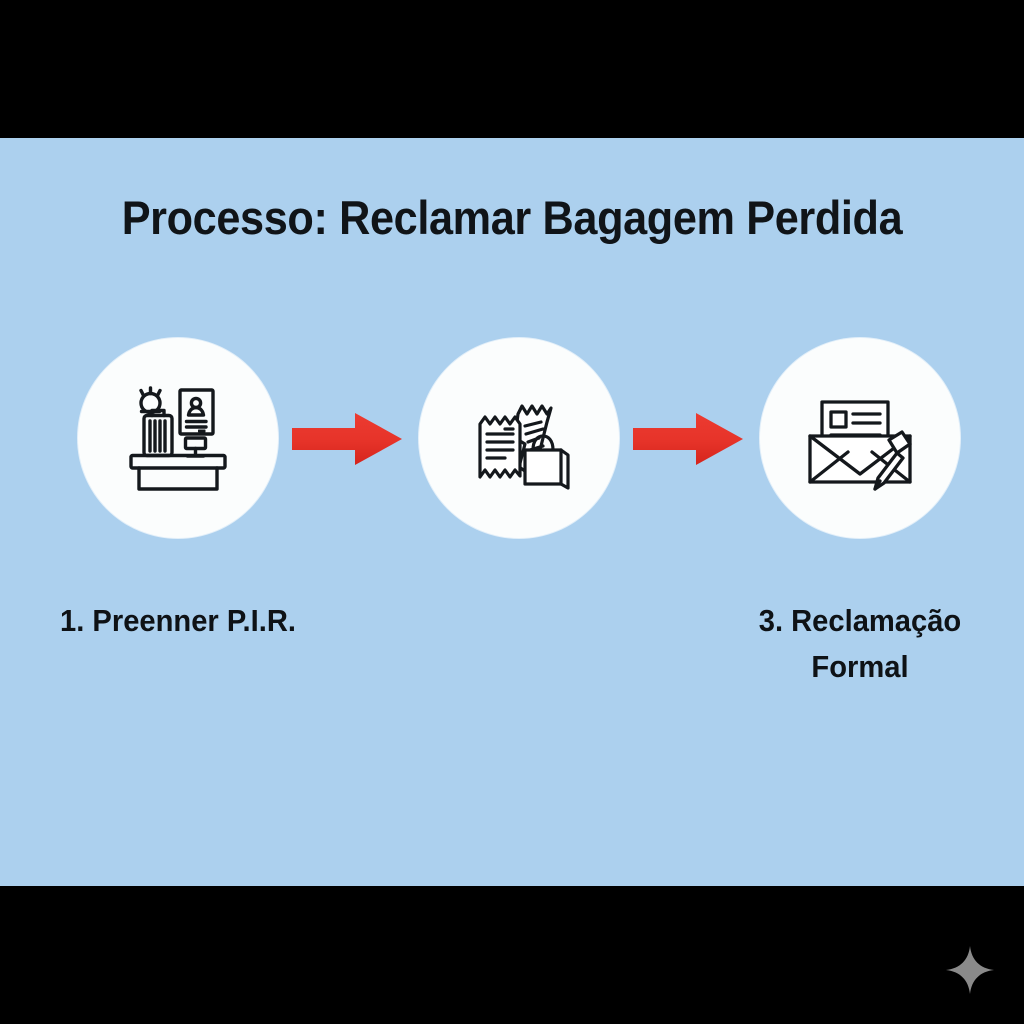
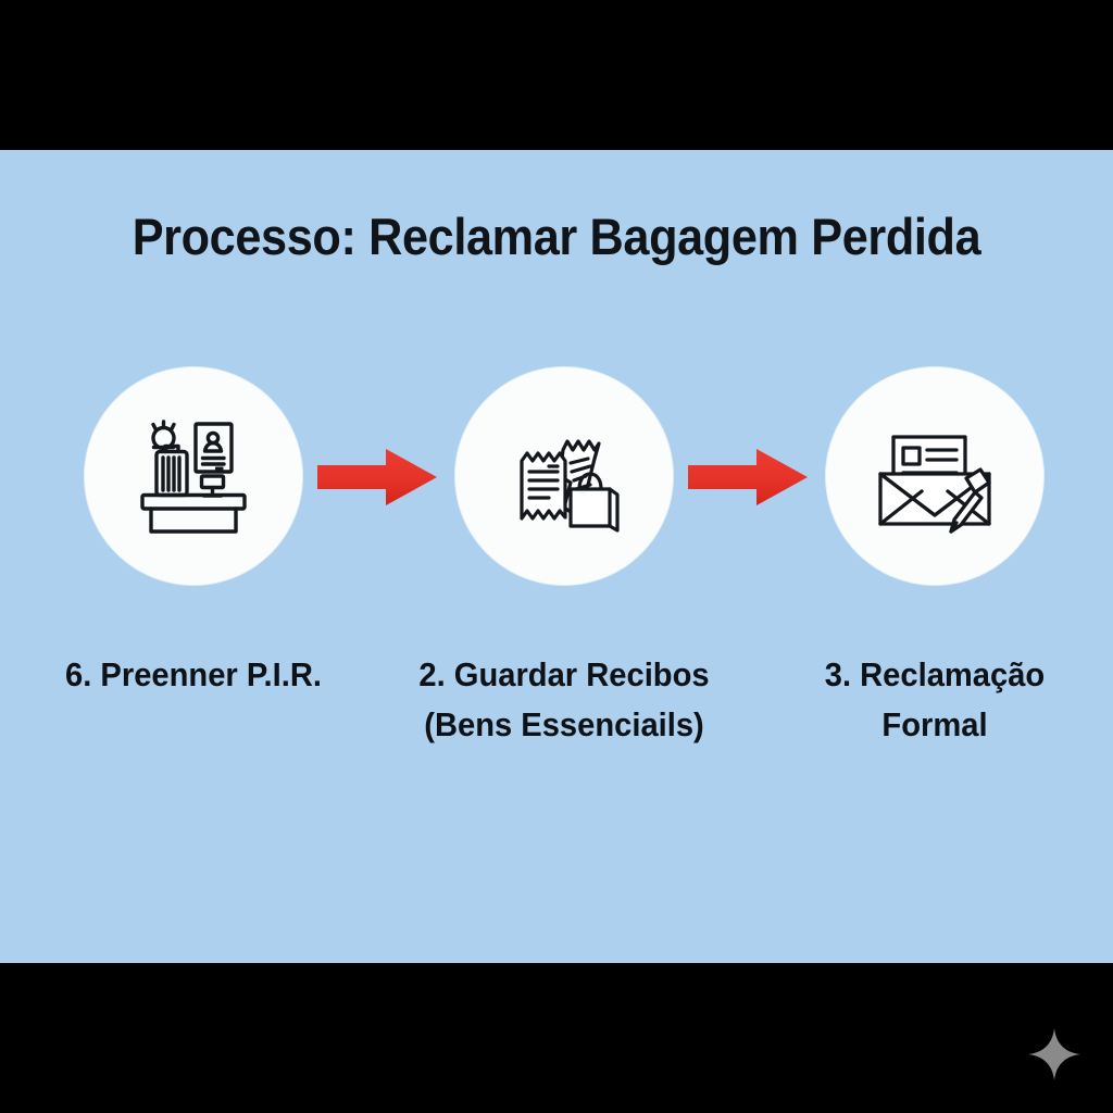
  Processo: Reclamar Bagagem Perdida
- 1. Preenner P.I.R.
+ 6. Preenner P.I.R.
+ 2. Guardar Recibos
+ (Bens Essenciails)
  3. Reclamação
  Formal
